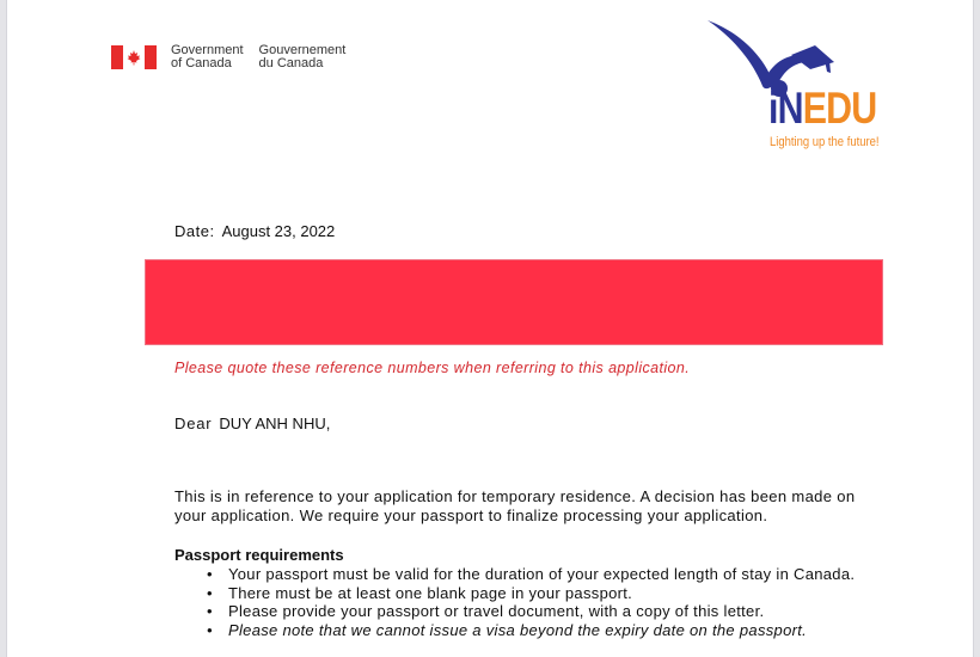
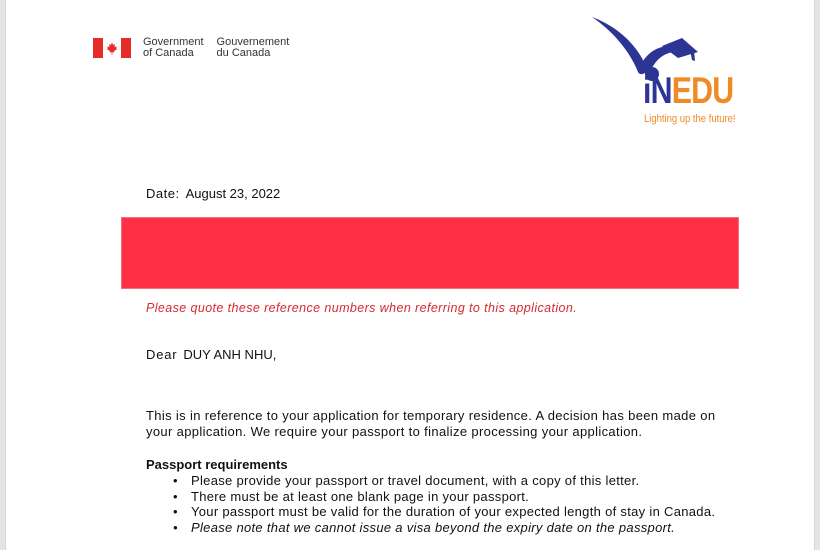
  Government
  of Canada
  Gouvernement
  du Canada
  iNEDU
  Lighting up the future!
  Date: August 23, 2022
  Please quote these reference numbers when referring to this application.
  Dear DUY ANH NHU,
  This is in reference to your application for temporary residence. A decision has been made on your application. We require your passport to finalize processing your application.
  Passport requirements
- Your passport must be valid for the duration of your expected length of stay in Canada.
+ Please provide your passport or travel document, with a copy of this letter.
  There must be at least one blank page in your passport.
- Please provide your passport or travel document, with a copy of this letter.
+ Your passport must be valid for the duration of your expected length of stay in Canada.
  Please note that we cannot issue a visa beyond the expiry date on the passport.
